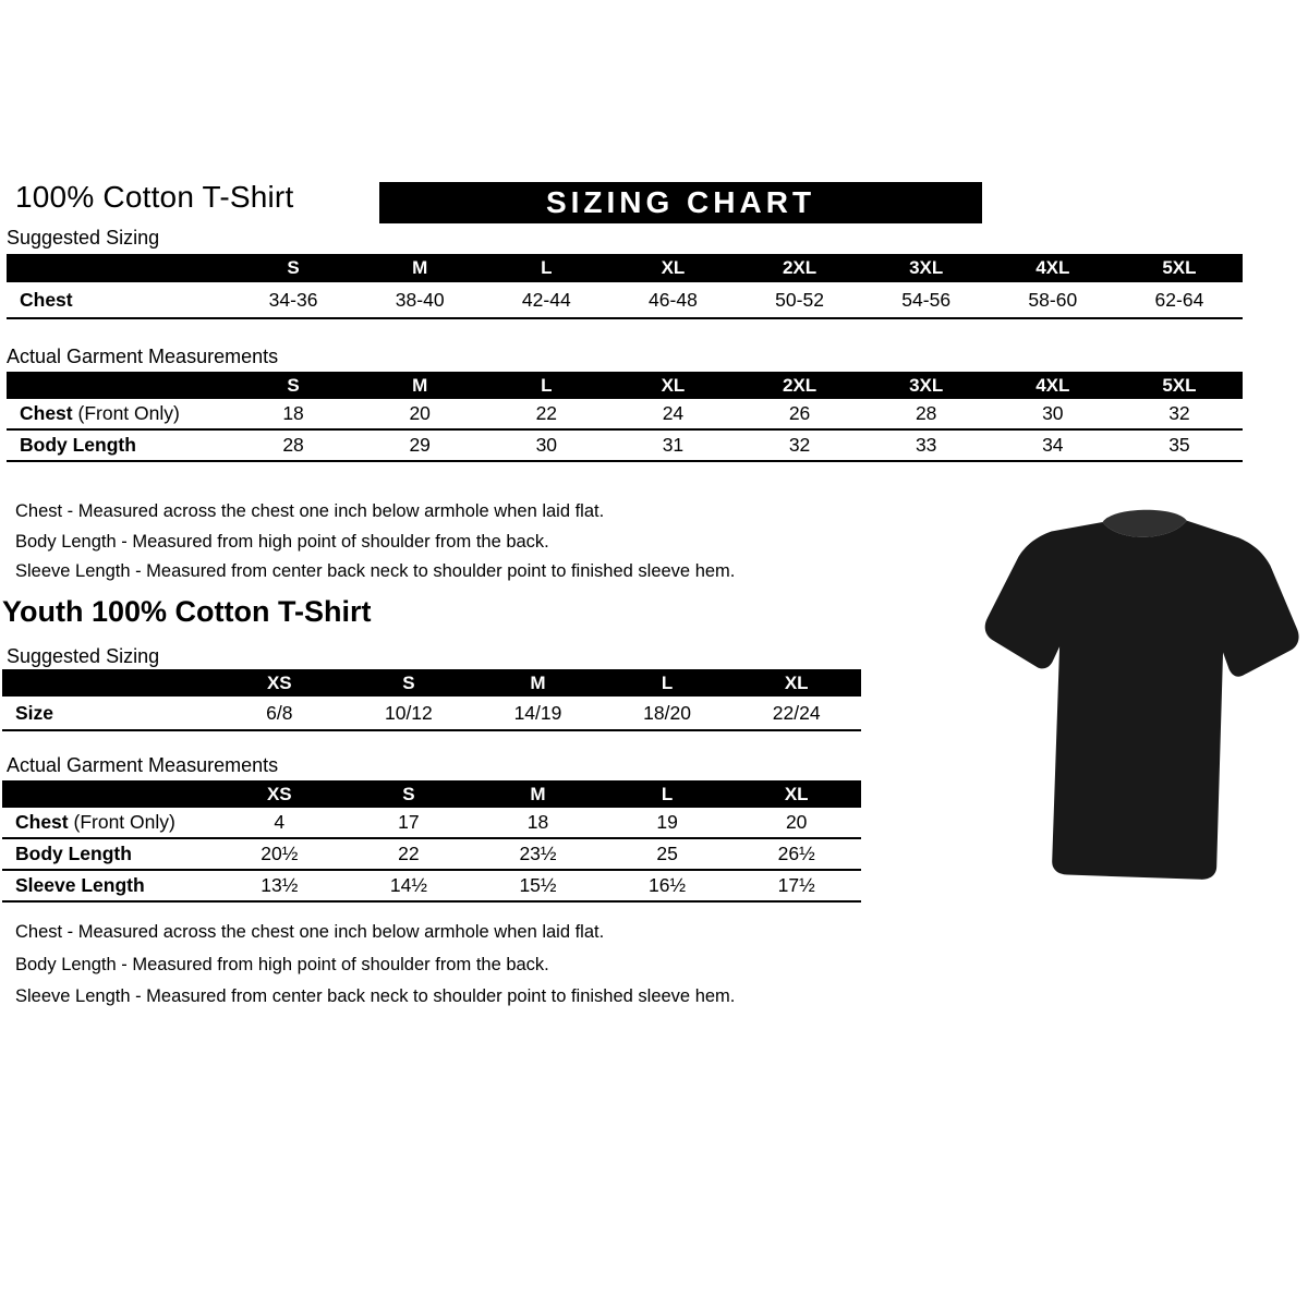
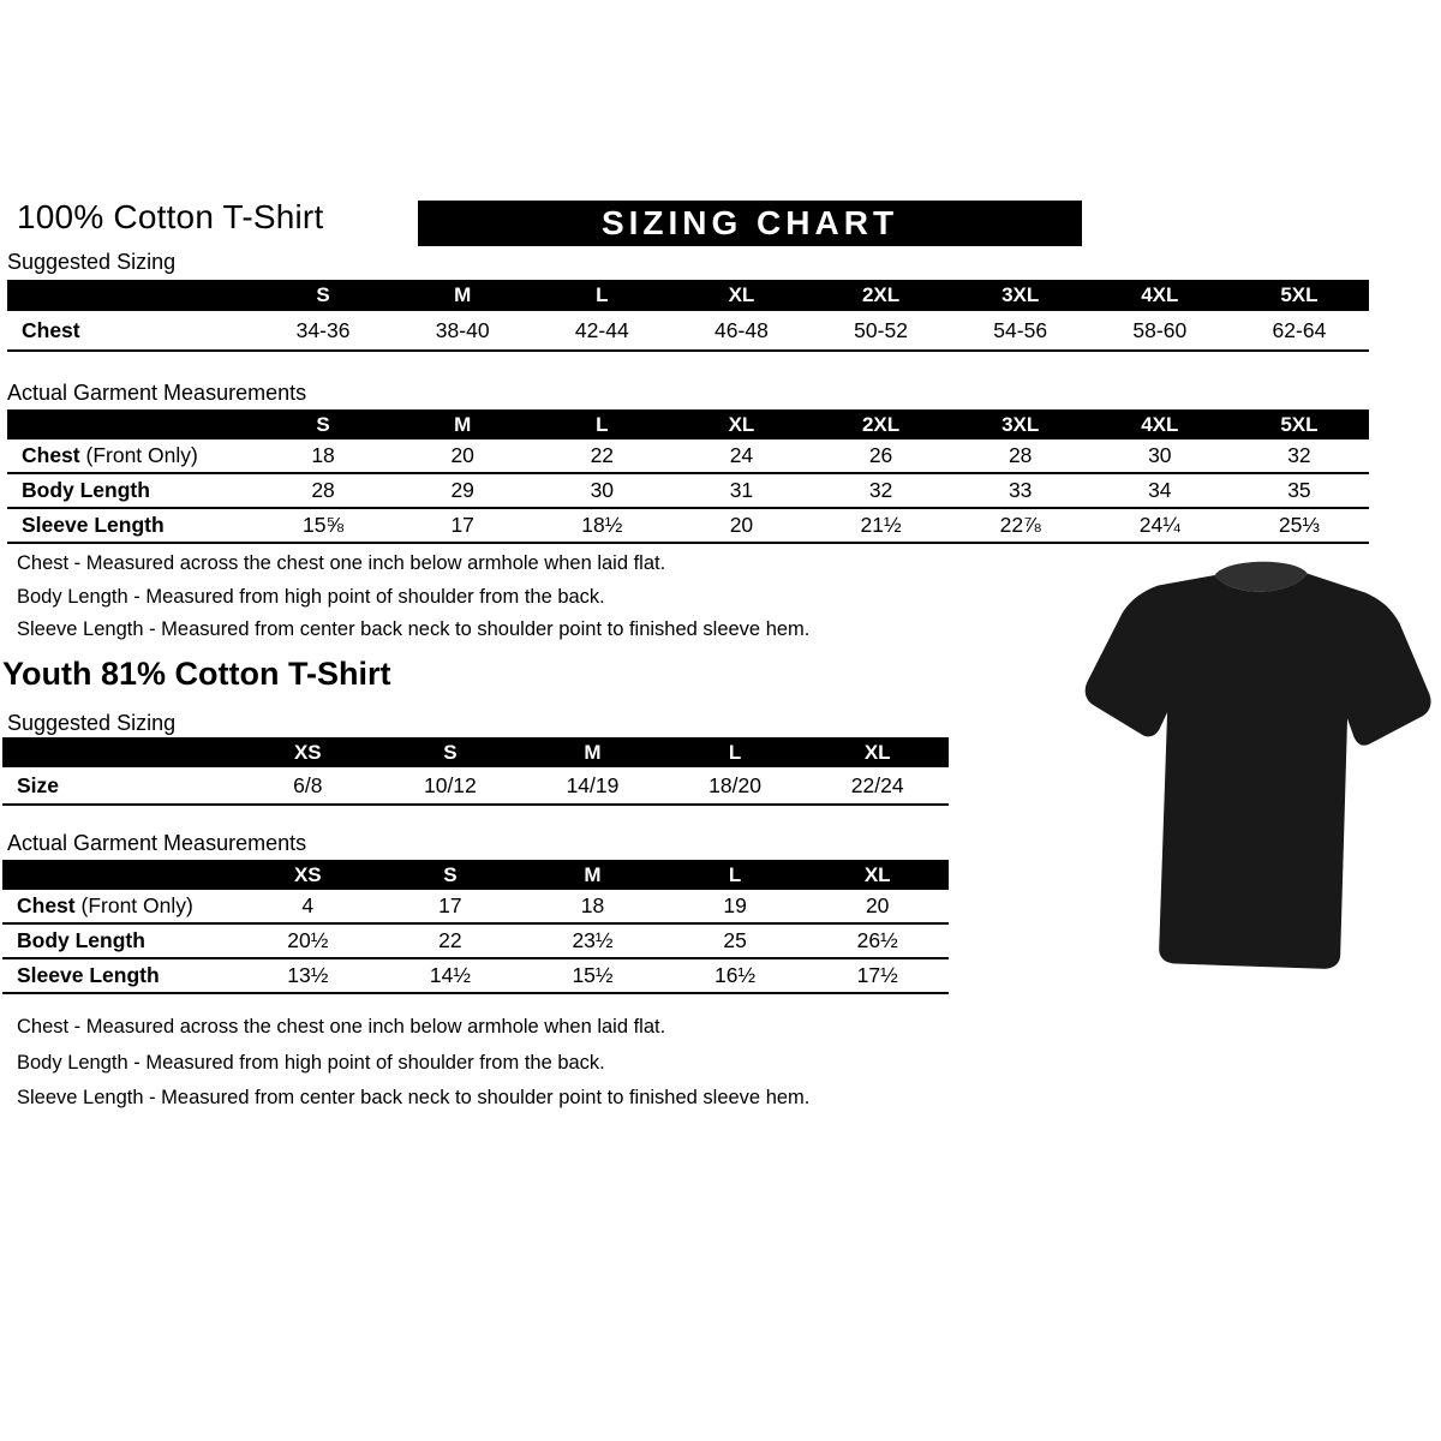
  100% Cotton T-Shirt
  SIZING CHART
  Suggested Sizing
  	S	M	L	XL	2XL	3XL	4XL	5XL
  Chest	34-36	38-40	42-44	46-48	50-52	54-56	58-60	62-64
  Actual Garment Measurements
  	S	M	L	XL	2XL	3XL	4XL	5XL
  Chest (Front Only)	18	20	22	24	26	28	30	32
  Body Length	28	29	30	31	32	33	34	35
+ Sleeve Length	15⅝	17	18½	20	21½	22⅞	24¼	25⅓
  Chest - Measured across the chest one inch below armhole when laid flat.
  Body Length - Measured from high point of shoulder from the back.
  Sleeve Length - Measured from center back neck to shoulder point to finished sleeve hem.
- Youth 100% Cotton T-Shirt
+ Youth 81% Cotton T-Shirt
  Suggested Sizing
  	XS	S	M	L	XL
  Size	6/8	10/12	14/19	18/20	22/24
  Actual Garment Measurements
  	XS	S	M	L	XL
  Chest (Front Only)	4	17	18	19	20
  Body Length	20½	22	23½	25	26½
  Sleeve Length	13½	14½	15½	16½	17½
  Chest - Measured across the chest one inch below armhole when laid flat.
  Body Length - Measured from high point of shoulder from the back.
  Sleeve Length - Measured from center back neck to shoulder point to finished sleeve hem.
